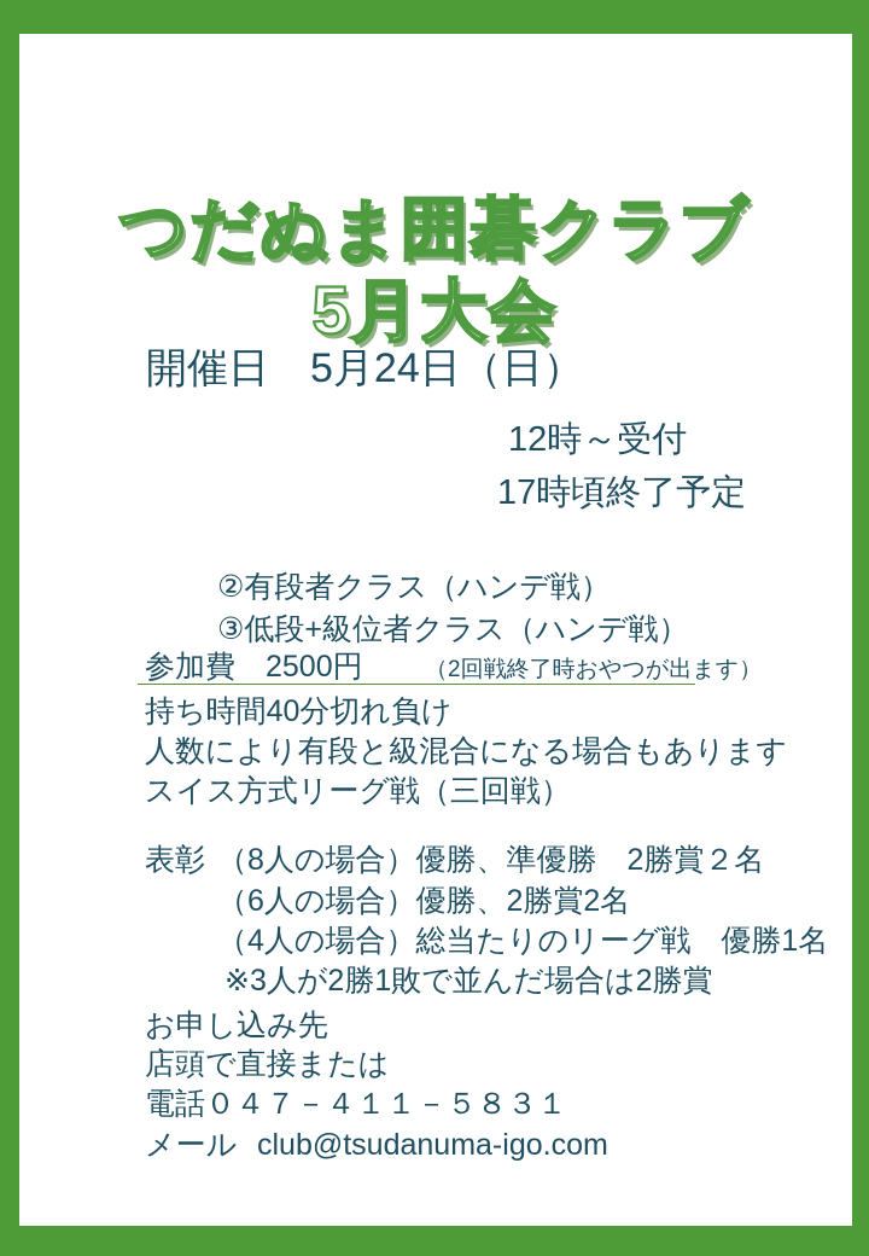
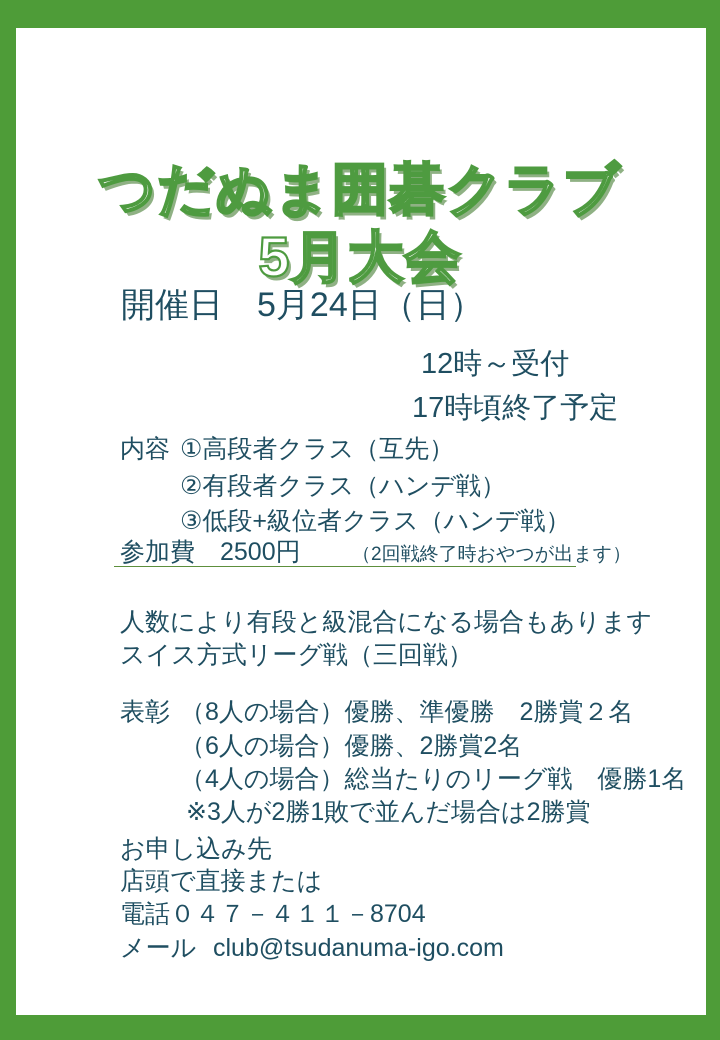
  つだぬま囲碁クラブ
  5月大会
  開催日 5月24日（日）
  12時～受付
  17時頃終了予定
+ 内容 ①高段者クラス（互先）
  ②有段者クラス（ハンデ戦）
  ③低段+級位者クラス（ハンデ戦）
  参加費
  2500円
  （2回戦終了時おやつが出ます）
- 持ち時間40分切れ負け
  人数により有段と級混合になる場合もあります
  スイス方式リーグ戦（三回戦）
  表彰 （8人の場合）優勝、準優勝 2勝賞２名
  （6人の場合）優勝、2勝賞2名
  （4人の場合）総当たりのリーグ戦 優勝1名
  ※3人が2勝1敗で並んだ場合は2勝賞
  お申し込み先
  店頭で直接または
- 電話０４７－４１１－５８３１
+ 電話０４７－４１１－8704
  メール club@tsudanuma-igo.com
